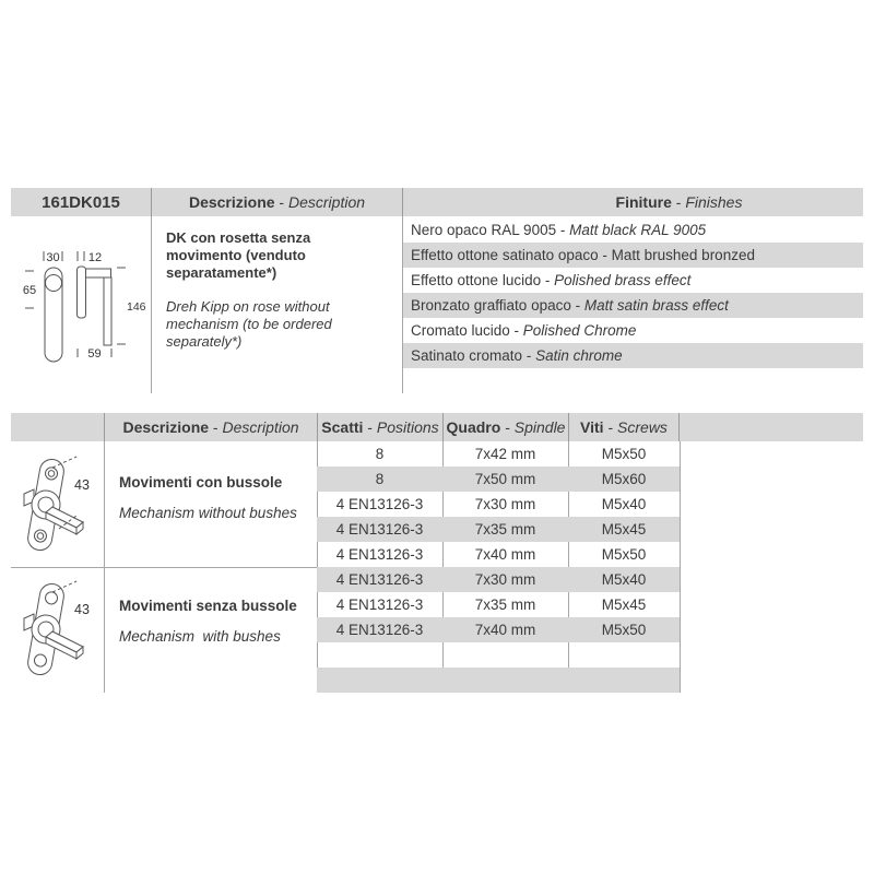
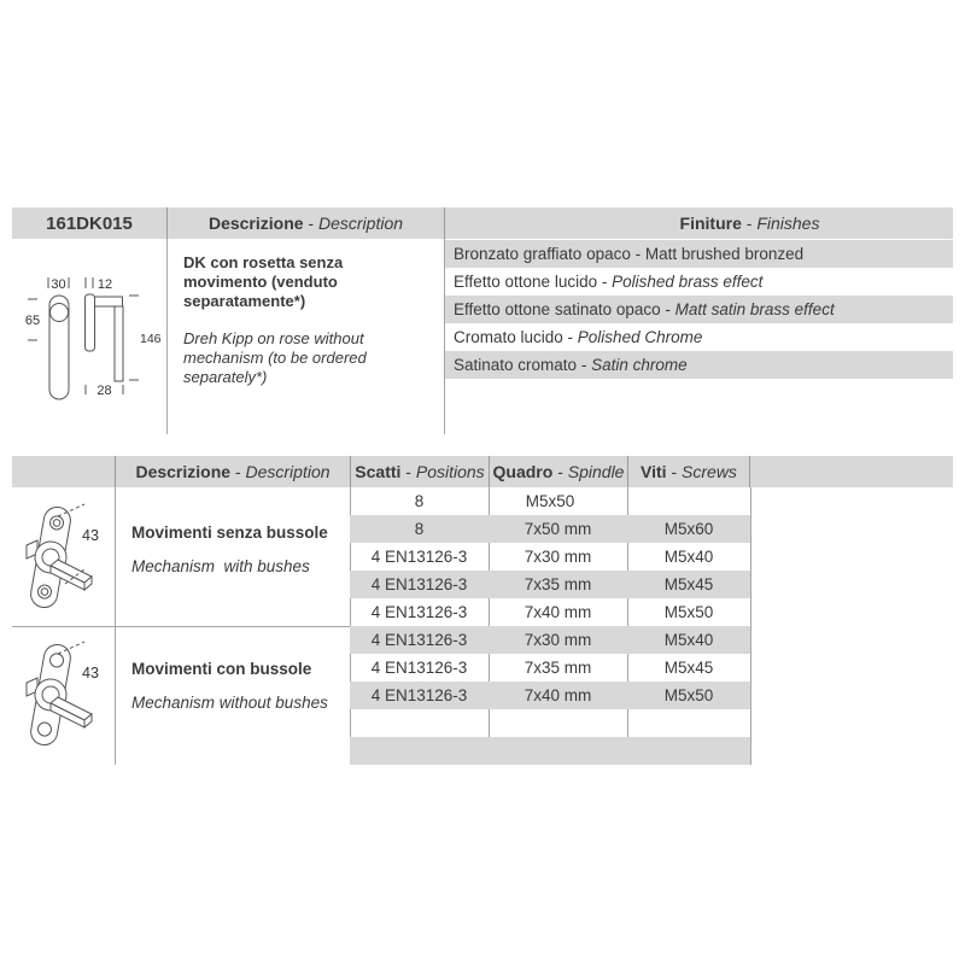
  161DK015
  Descrizione
  -
  Description
  Finiture
  -
  Finishes
  30
  65
  12
  146
- 59
+ 28
  DK con rosetta senza movimento (venduto separatamente*)
  Dreh Kipp on rose without mechanism (to be ordered separately*)
- Nero opaco RAL 9005 - Matt black RAL 9005
- Effetto ottone satinato opaco - Matt brushed bronzed
+ Bronzato graffiato opaco - Matt brushed bronzed
  Effetto ottone lucido - Polished brass effect
- Bronzato graffiato opaco - Matt satin brass effect
+ Effetto ottone satinato opaco - Matt satin brass effect
  Cromato lucido - Polished Chrome
  Satinato cromato - Satin chrome
  Descrizione
  -
  Description
  Scatti
  -
  Positions
  Quadro
  -
  Spindle
  Viti
  -
  Screws
  43
  43
- Movimenti con bussole
+ Movimenti senza bussole
- Mechanism without bushes
+ Mechanism with bushes
- Movimenti senza bussole
+ Movimenti con bussole
- Mechanism with bushes
+ Mechanism without bushes
  8
- 7x42 mm
  M5x50
  8
  7x50 mm
  M5x60
  4 EN13126-3
  7x30 mm
  M5x40
  4 EN13126-3
  7x35 mm
  M5x45
  4 EN13126-3
  7x40 mm
  M5x50
  4 EN13126-3
  7x30 mm
  M5x40
  4 EN13126-3
  7x35 mm
  M5x45
  4 EN13126-3
  7x40 mm
  M5x50
